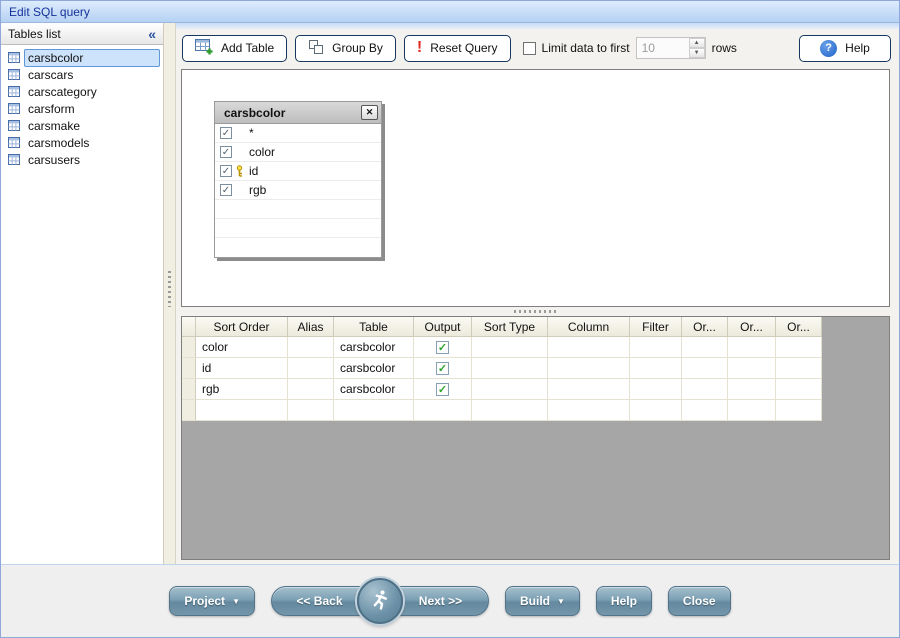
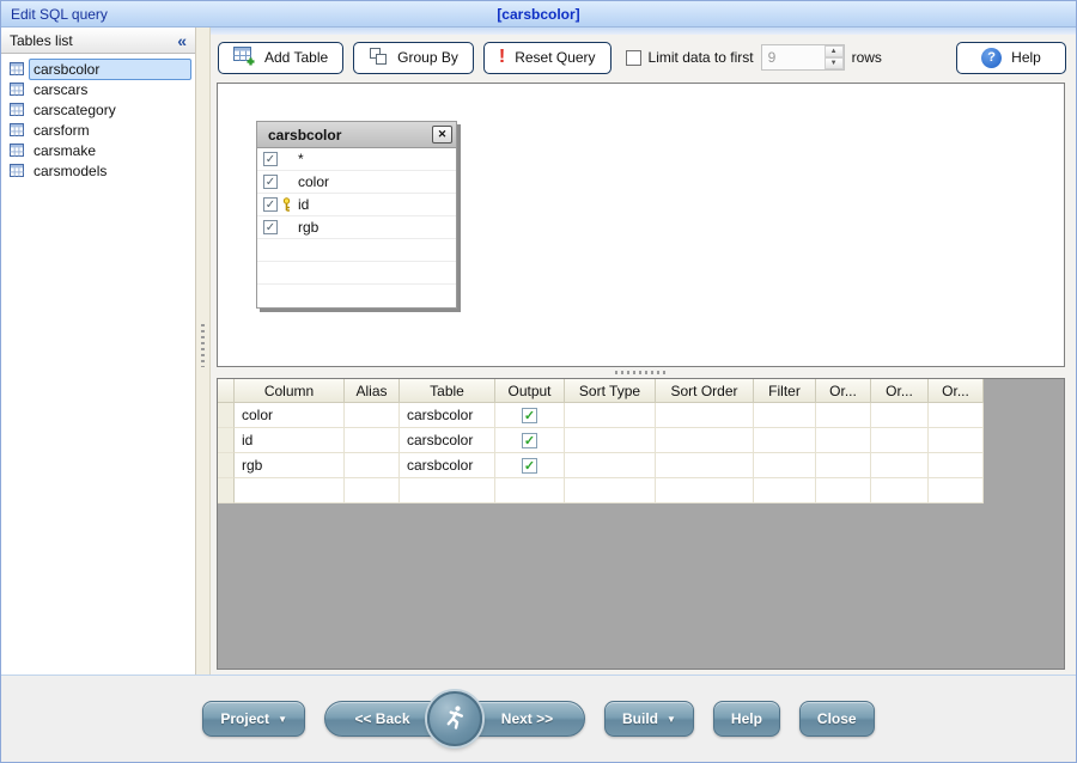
+ [carsbcolor]
  Edit SQL query
  Tables list
  «
  carsbcolor
  carscars
  carscategory
  carsform
  carsmake
  carsmodels
- carsusers
  Add Table
  Group By
  !
  Reset Query
  Limit data to first
- 10
+ 9
  rows
  ?
  Help
  carsbcolor
  ✕
  *
  color
  id
  rgb
- Sort Order
+ Column
  Alias
  Table
  Output
  Sort Type
- Column
+ Sort Order
  Filter
  Or...
  Or...
  Or...
  color
  carsbcolor
  id
  carsbcolor
  rgb
  carsbcolor
  Project
  ▼
  << Back
  Next >>
  Build
  ▼
  Help
  Close
